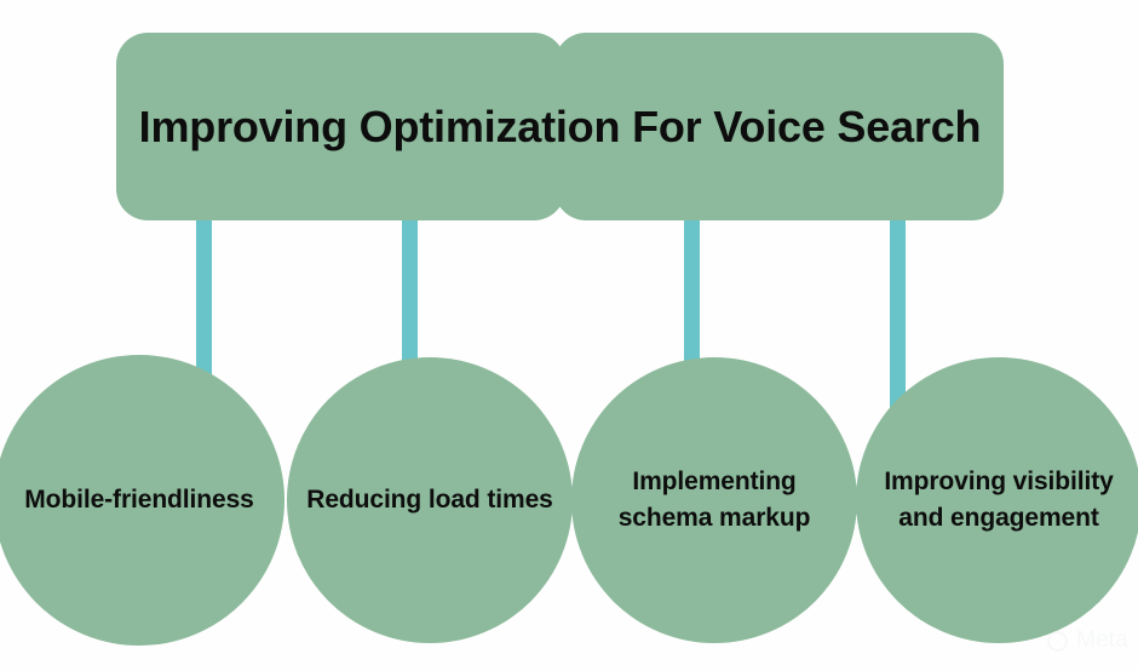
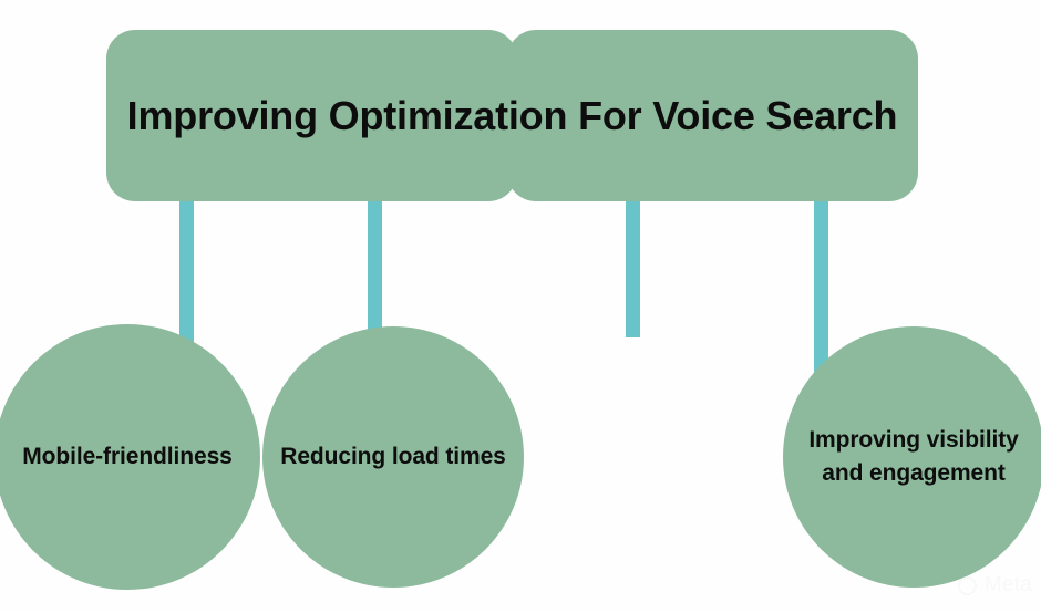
  Improving Optimization For Voice Search
  Mobile-friendliness
  Reducing load times
- Implementing schema markup
  Improving visibility and engagement
